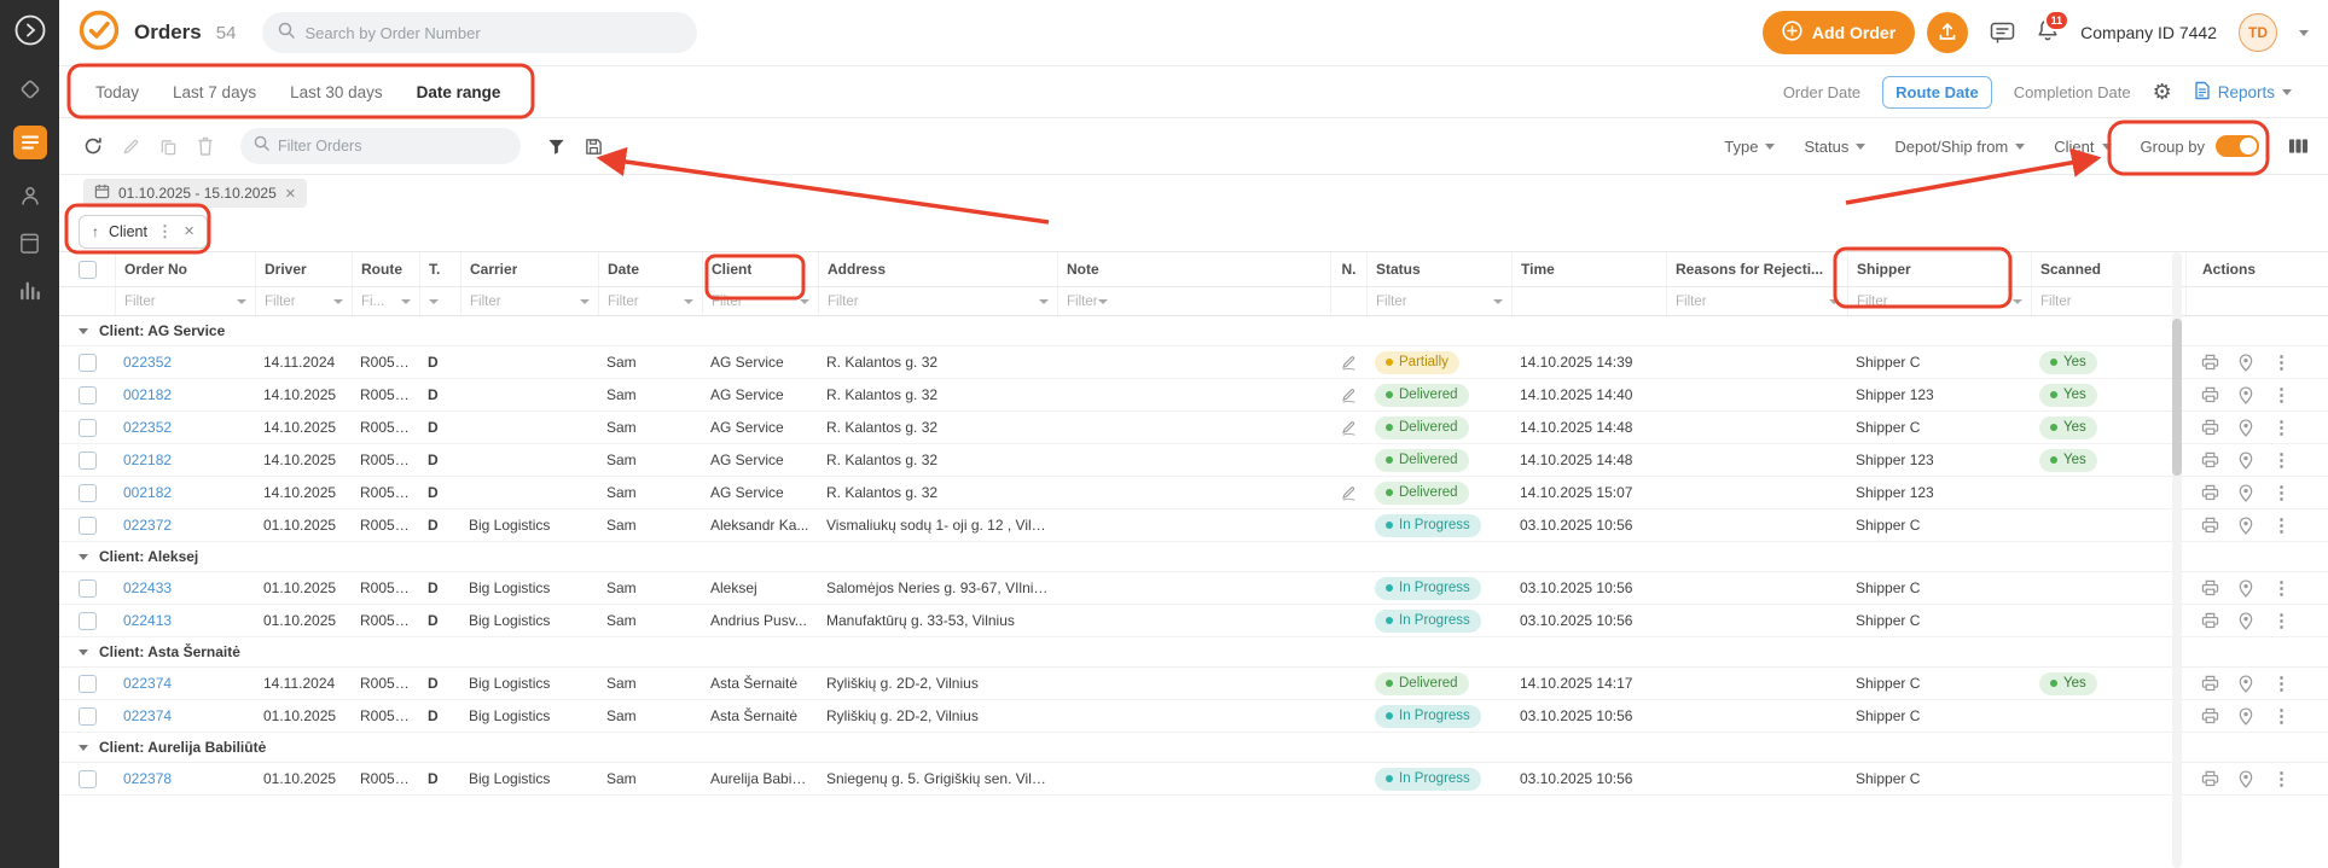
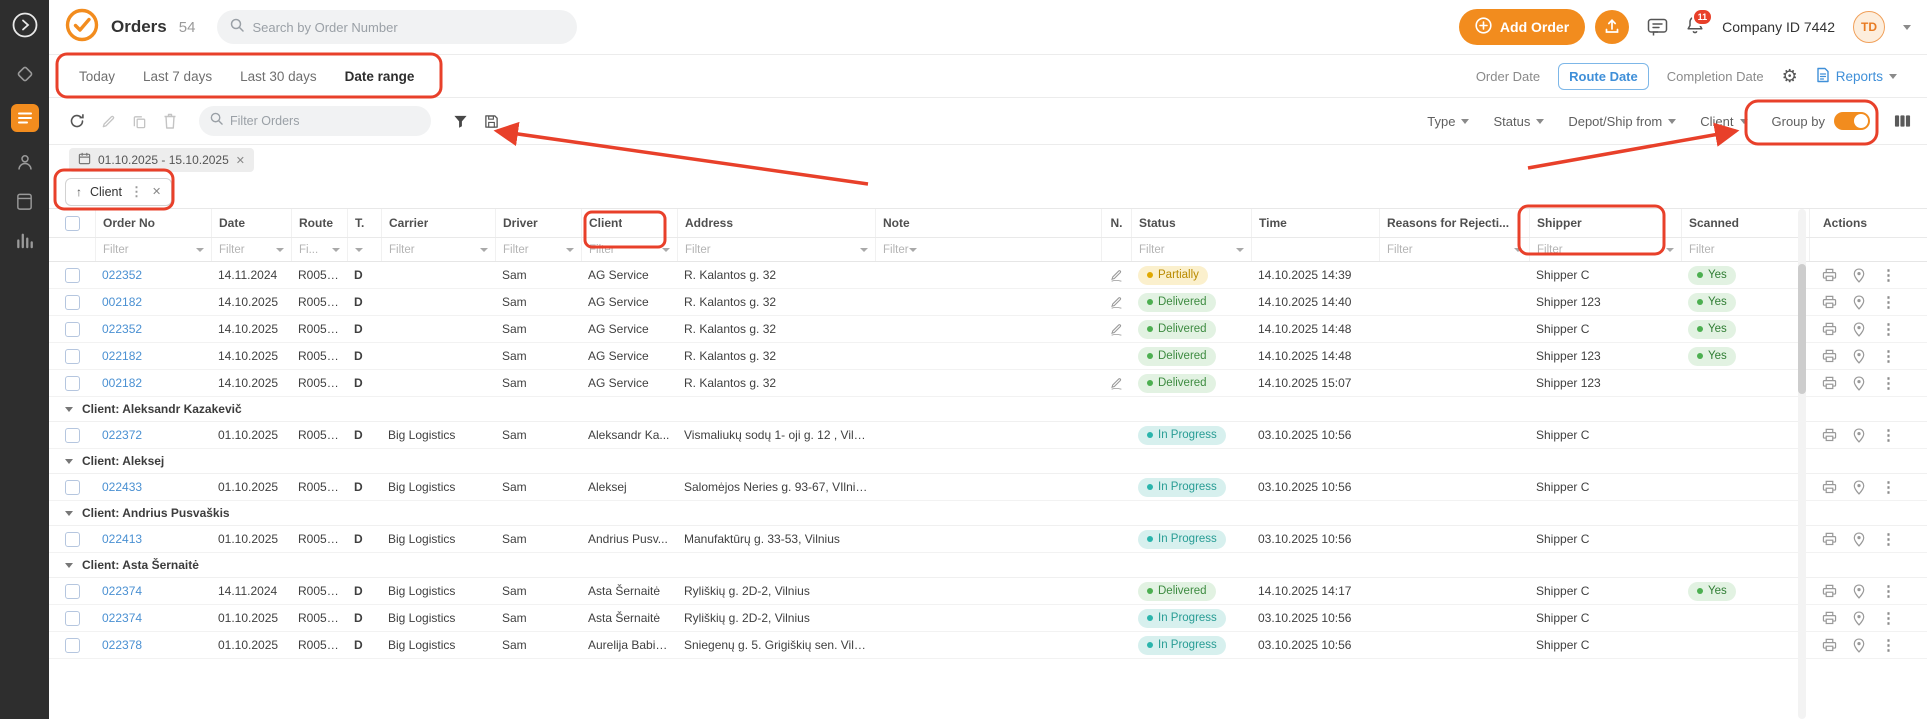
  Orders
  54
  Search by Order Number
  Add Order
  11
  Company ID 7442
  TD
  Today
  Last 7 days
  Last 30 days
  Date range
  Order Date
  Route Date
  Completion Date
  ⚙
  Reports
  Filter Orders
  Type
  Status
  Depot/Ship from
  Client
  Group by
  01.10.2025 - 15.10.2025
  ✕
  ↑
  Client
  ⋮
  ✕
  Order No
- Driver
+ Date
  Route
  T.
  Carrier
- Date
+ Driver
  Client
  Address
  Note
  N.
  Status
  Time
  Reasons for Rejecti...
  Shipper
  Scanned
  Actions
  Filter
  Filter
  Fi...
  Filter
  Filter
  Filter
  Filter
  Filter
  Filter
  Filter
  Filter
  Filter
- Client: AG Service
  022352
  14.11.2024
  R0052..
  D
  Sam
  AG Service
  R. Kalantos g. 32
  Partially
  14.10.2025 14:39
  Shipper C
  Yes
  ⋮
  002182
  14.10.2025
  R0052..
  D
  Sam
  AG Service
  R. Kalantos g. 32
  Delivered
  14.10.2025 14:40
  Shipper 123
  Yes
  ⋮
  022352
  14.10.2025
  R0052..
  D
  Sam
  AG Service
  R. Kalantos g. 32
  Delivered
  14.10.2025 14:48
  Shipper C
  Yes
  ⋮
  022182
  14.10.2025
  R0052..
  D
  Sam
  AG Service
  R. Kalantos g. 32
  Delivered
  14.10.2025 14:48
  Shipper 123
  Yes
  ⋮
  002182
  14.10.2025
  R0052..
  D
  Sam
  AG Service
  R. Kalantos g. 32
  Delivered
  14.10.2025 15:07
  Shipper 123
  ⋮
+ Client: Aleksandr Kazakevič
  022372
  01.10.2025
  R0052..
  D
  Big Logistics
  Sam
  Aleksandr Ka...
  Vismaliukų sodų 1- oji g. 12 , Viln..
  In Progress
  03.10.2025 10:56
  Shipper C
  ⋮
  Client: Aleksej
  022433
  01.10.2025
  R0052..
  D
  Big Logistics
  Sam
  Aleksej
  Salomėjos Neries g. 93-67, VIlnius
  In Progress
  03.10.2025 10:56
  Shipper C
  ⋮
+ Client: Andrius Pusvaškis
  022413
  01.10.2025
  R0052..
  D
  Big Logistics
  Sam
  Andrius Pusv...
  Manufaktūrų g. 33-53, Vilnius
  In Progress
  03.10.2025 10:56
  Shipper C
  ⋮
  Client: Asta Šernaitė
  022374
  14.11.2024
  R0052..
  D
  Big Logistics
  Sam
  Asta Šernaitė
  Ryliškių g. 2D-2, Vilnius
  Delivered
  14.10.2025 14:17
  Shipper C
  Yes
  ⋮
  022374
  01.10.2025
  R0052..
  D
  Big Logistics
  Sam
  Asta Šernaitė
  Ryliškių g. 2D-2, Vilnius
  In Progress
  03.10.2025 10:56
  Shipper C
  ⋮
- Client: Aurelija Babiliūtė
  022378
  01.10.2025
  R0052..
  D
  Big Logistics
  Sam
  Aurelija Babili...
  Sniegenų g. 5. Grigiškių sen. Vilni.
  In Progress
  03.10.2025 10:56
  Shipper C
  ⋮
